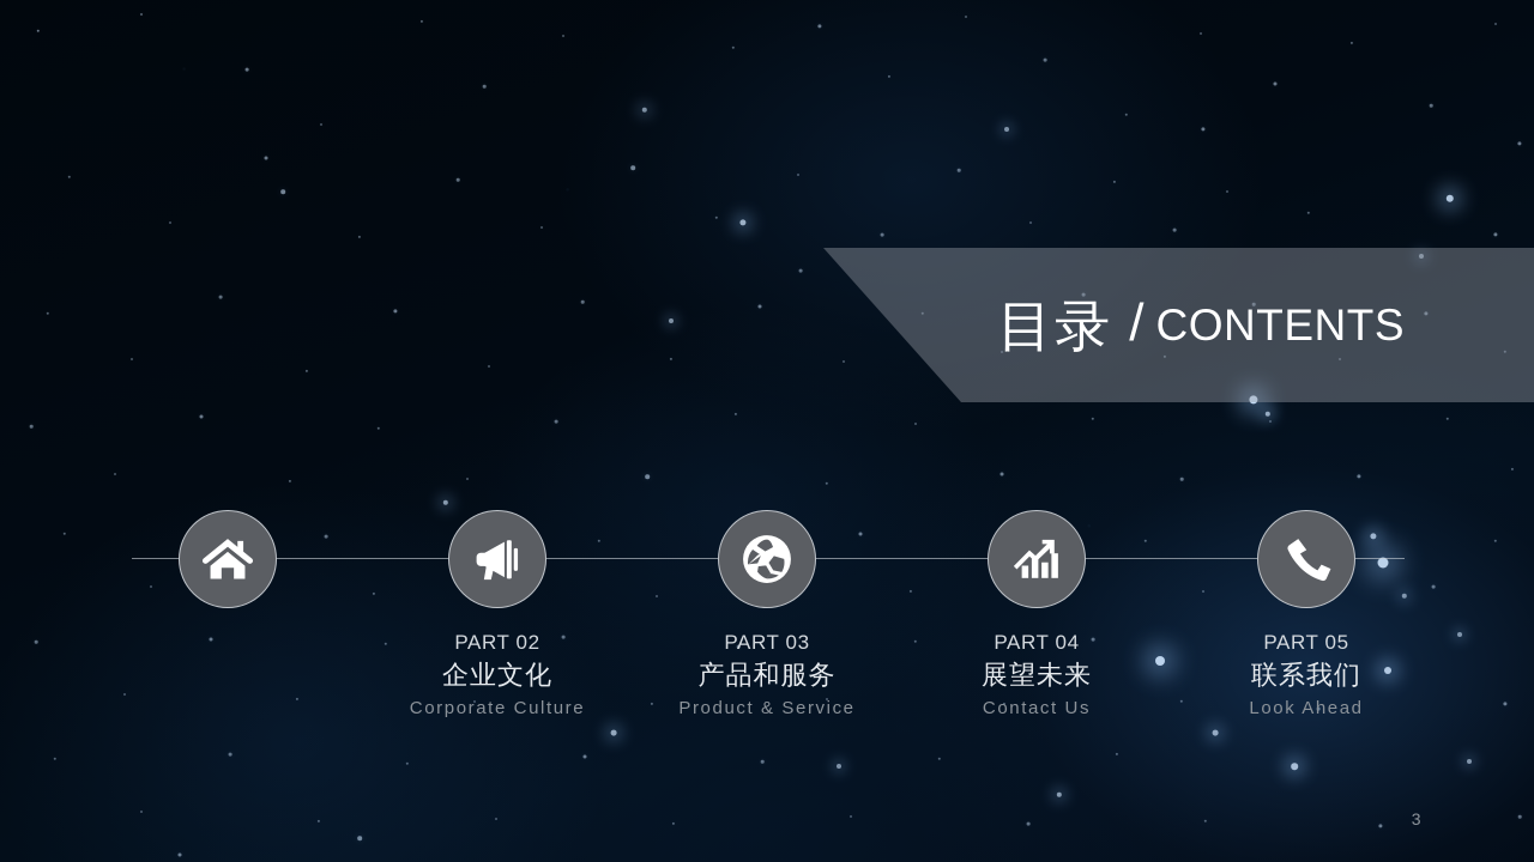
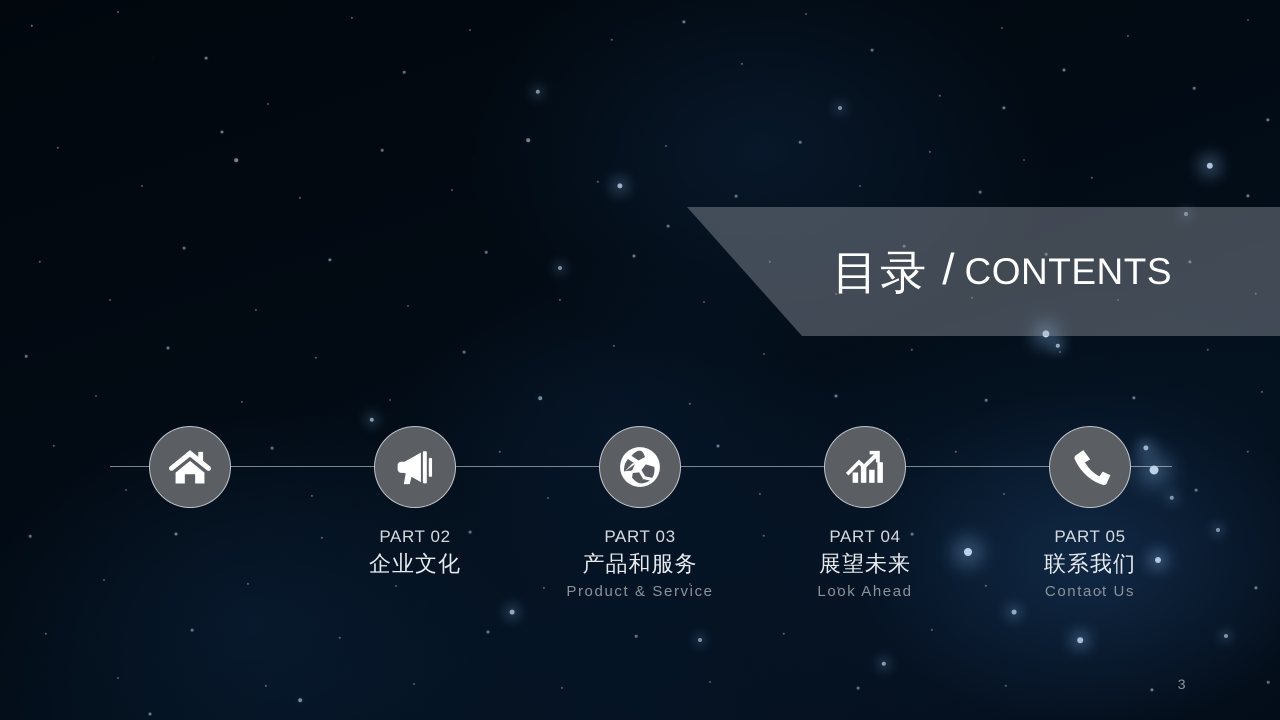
  目录
  /
  CONTENTS
  PART 02
  企业文化
- Corporate Culture
  PART 03
  产品和服务
  Product & Service
  PART 04
  展望未来
- Contact Us
+ Look Ahead
  PART 05
  联系我们
- Look Ahead
+ Contact Us
  3
